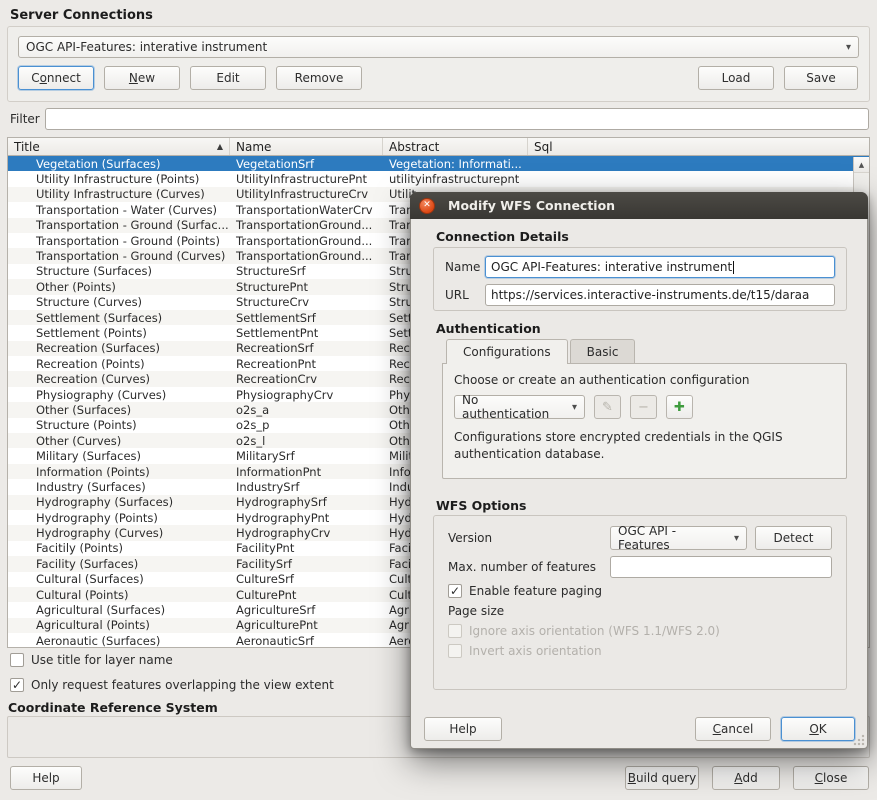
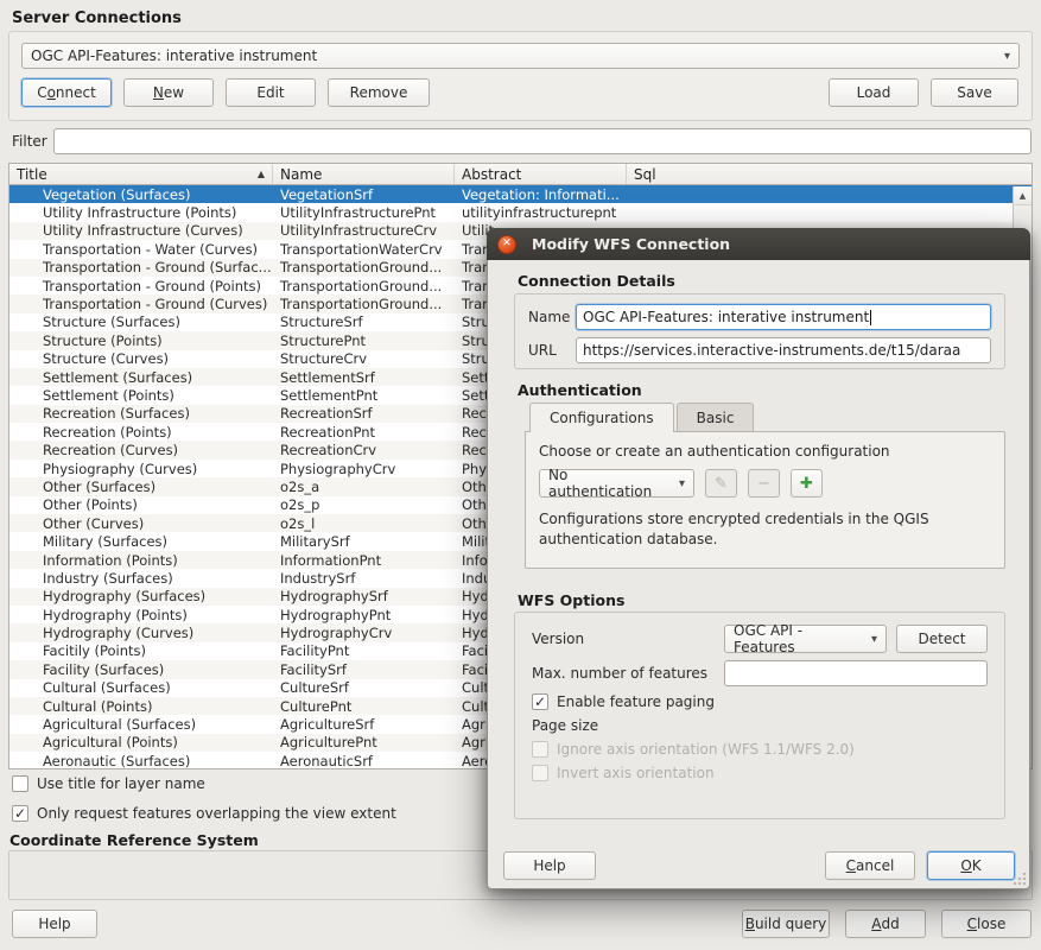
  Server Connections
  OGC API-Features: interative instrument
  ▾
  C
  o
  nnect
  N
  ew
  Edit
  Remove
  Load
  Save
  Filter
  Title
  ▲
  Name
  Abstract
  Sql
  Vegetation (Surfaces)
  VegetationSrf
  Vegetation: Informati...
  Utility Infrastructure (Points)
  UtilityInfrastructurePnt
  utilityinfrastructurepnt
  Utility Infrastructure (Curves)
  UtilityInfrastructureCrv
  Utili
  Transportation - Water (Curves)
  TransportationWaterCrv
  Tra
  Transportation - Ground (Surfac...
  TransportationGround...
  Tra
  Transportation - Ground (Points)
  TransportationGround...
  Tra
  Transportation - Ground (Curves)
  TransportationGround...
  Tra
  Structure (Surfaces)
  StructureSrf
- Other (Points)
+ Structure (Points)
  StructurePnt
  Structure (Curves)
  StructureCrv
  Settlement (Surfaces)
  SettlementSrf
  Settlement (Points)
  SettlementPnt
  Recreation (Surfaces)
  RecreationSrf
  Rec
  Recreation (Points)
  RecreationPnt
  Rec
  Recreation (Curves)
  RecreationCrv
  Rec
  Physiography (Curves)
  PhysiographyCrv
  Phy
  Other (Surfaces)
  o2s_a
  Oth
- Structure (Points)
+ Other (Points)
  o2s_p
  Oth
  Other (Curves)
  o2s_l
  Oth
  Military (Surfaces)
  MilitarySrf
  Information (Points)
  InformationPnt
  Info
  Industry (Surfaces)
  IndustrySrf
  Ind
  Hydrography (Surfaces)
  HydrographySrf
  Hyd
  Hydrography (Points)
  HydrographyPnt
  Hyd
  Hydrography (Curves)
  HydrographyCrv
  Hyd
  Facitily (Points)
  FacilityPnt
  Facility (Surfaces)
  FacilitySrf
  Cultural (Surfaces)
  CultureSrf
  Cultural (Points)
  CulturePnt
  Agricultural (Surfaces)
  AgricultureSrf
  Agricultural (Points)
  AgriculturePnt
  Aeronautic (Surfaces)
  AeronauticSrf
  Aer
  ▲
  Use title for layer name
  ✓
  Only request features overlapping the view extent
  Coordinate Reference System
  Help
  B
  uild query
  A
  dd
  C
  lose
  ✕
  Modify WFS Connection
  Connection Details
  Name
  OGC API-Features: interative instrument
  URL
  https://services.interactive-instruments.de/t15/daraa
  Authentication
  Configurations
  Basic
  Choose or create an authentication configuration
  No authentication
  ▾
  ✎
  −
  ✚
  Configurations store encrypted credentials in the QGIS authentication database.
  WFS Options
  Version
  OGC API - Features
  ▾
  Detect
  Max. number of features
  ✓
  Enable feature paging
  Page size
  Ignore axis orientation (WFS 1.1/WFS 2.0)
  Invert axis orientation
  Help
  C
  ancel
  O
  K
